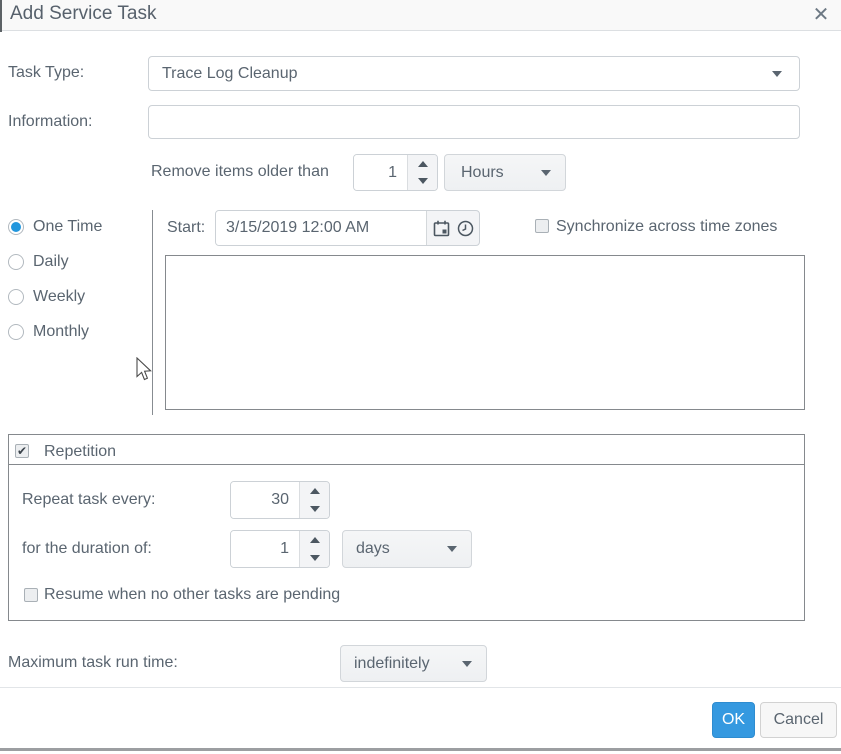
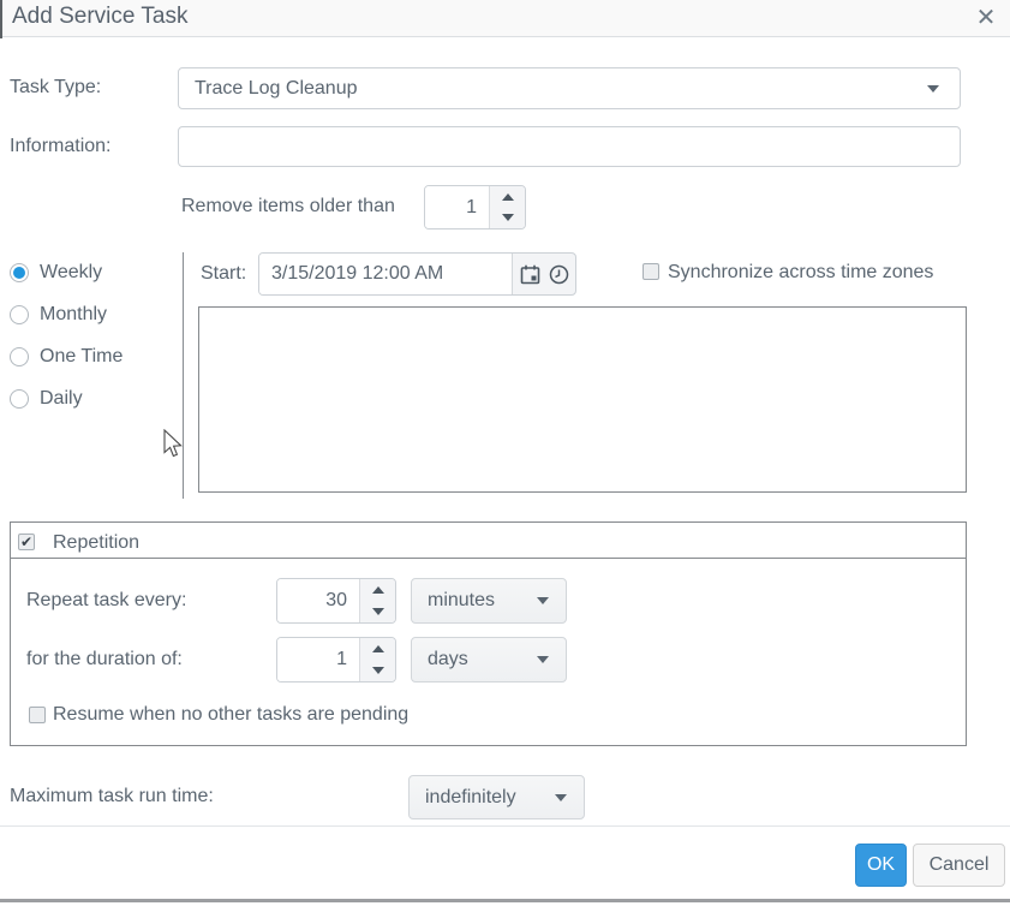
  Add Service Task
  ✕
  Task Type:
  Trace Log Cleanup
  Information:
  Remove items older than
  1
- Hours
- One Time
+ Weekly
- Daily
+ Monthly
- Weekly
+ One Time
- Monthly
+ Daily
  Start:
  3/15/2019 12:00 AM
  Synchronize across time zones
  ✔
  Repetition
  Repeat task every:
  30
+ minutes
  for the duration of:
  1
  days
  Resume when no other tasks are pending
  Maximum task run time:
  indefinitely
  OK
  Cancel
